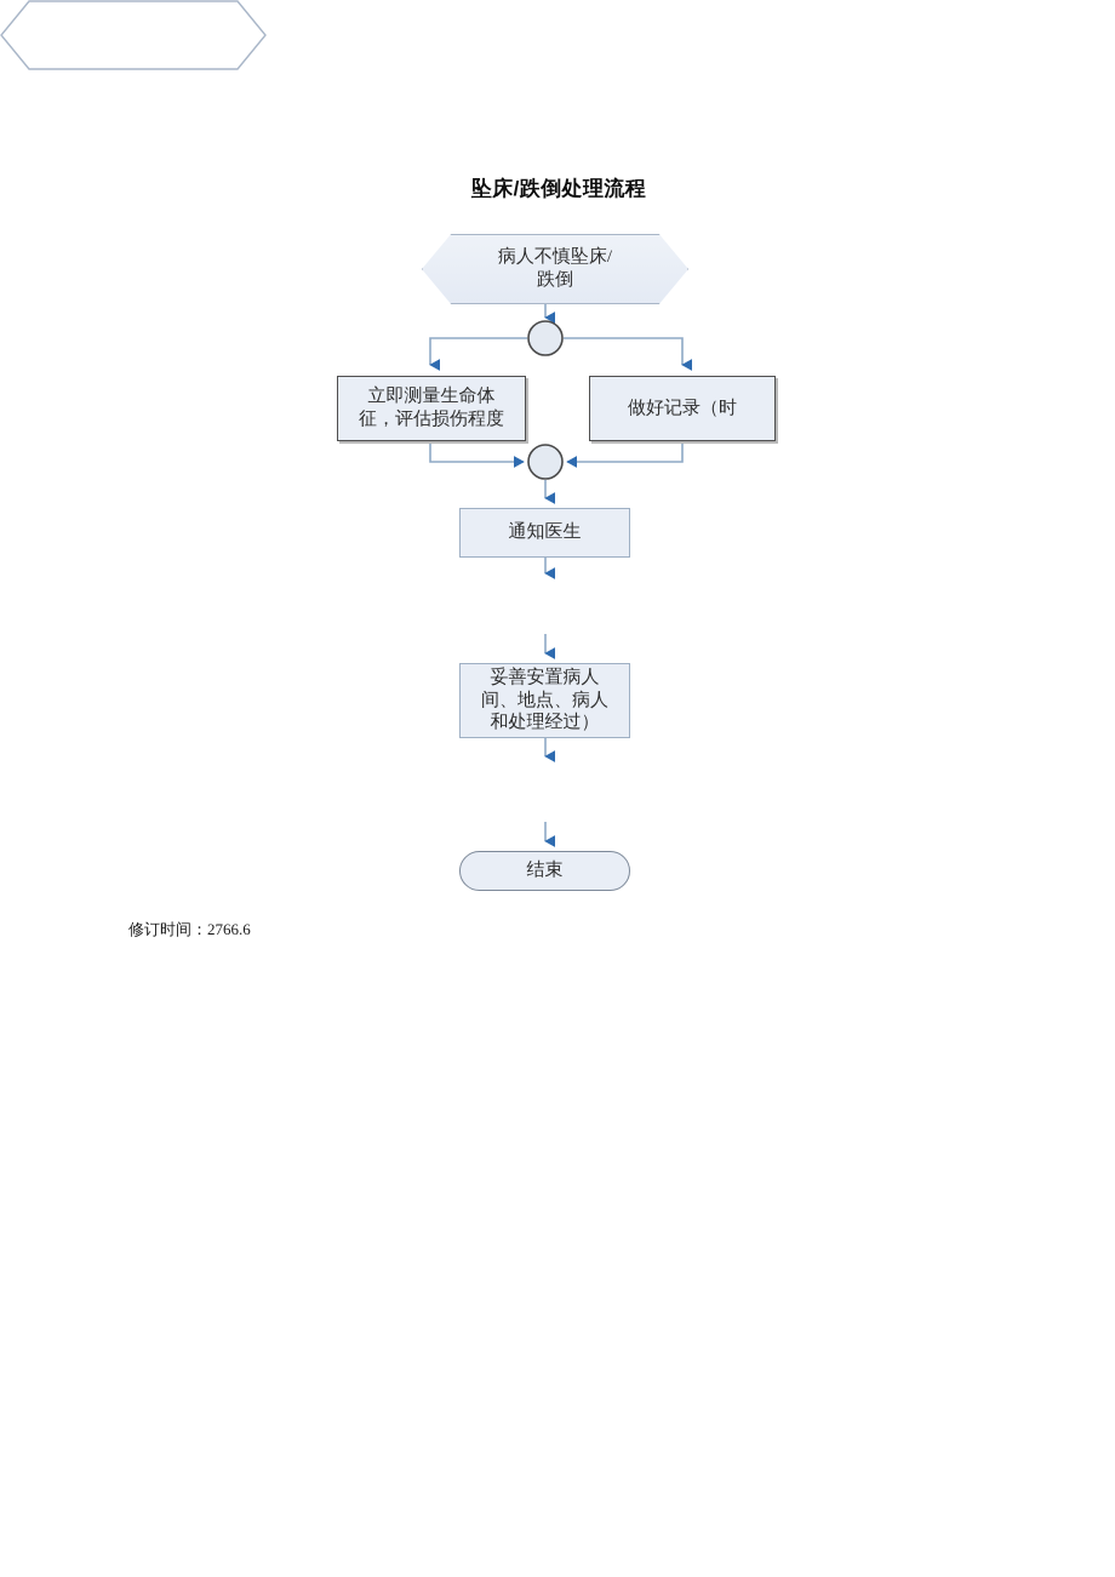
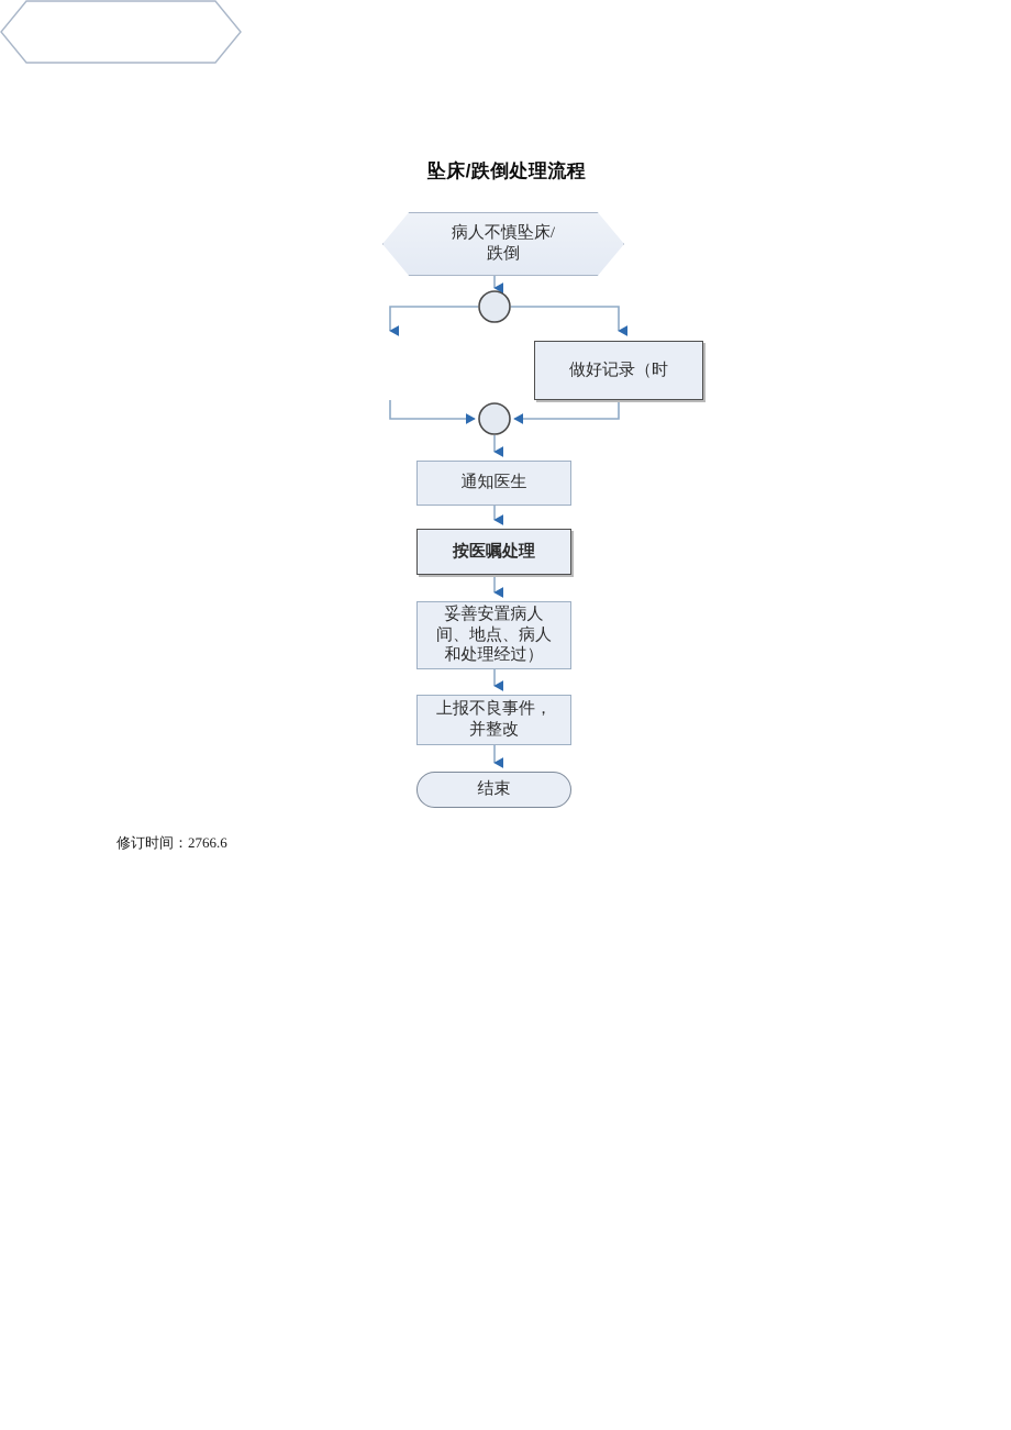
  坠床/跌倒处理流程
  病人不慎坠床/
  跌倒
- 立即测量生命体
- 征，评估损伤程度
  做好记录（时
  通知医生
+ 按医嘱处理
  妥善安置病人
  间、地点、病人
  和处理经过）
+ 上报不良事件，
+ 并整改
  结束
  修订时间：2766.6
